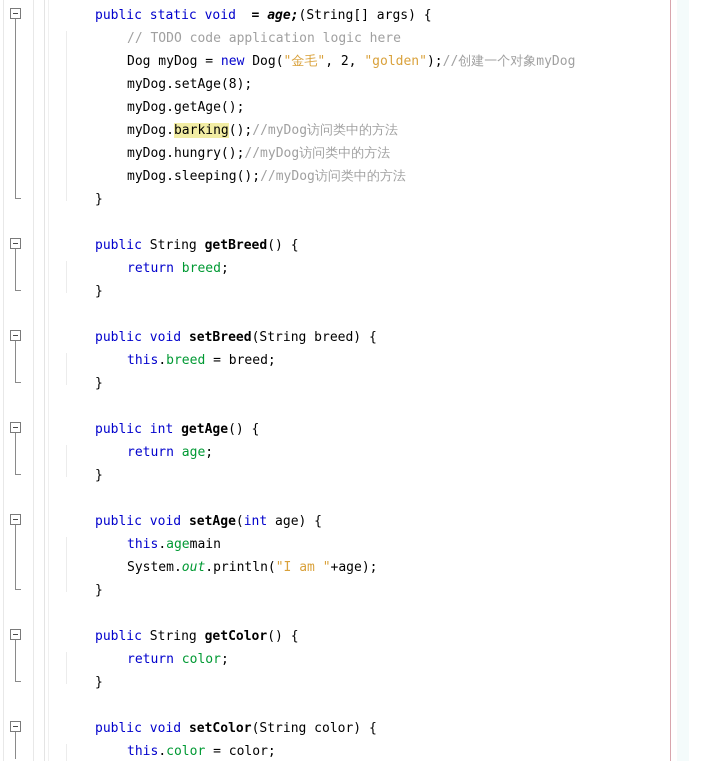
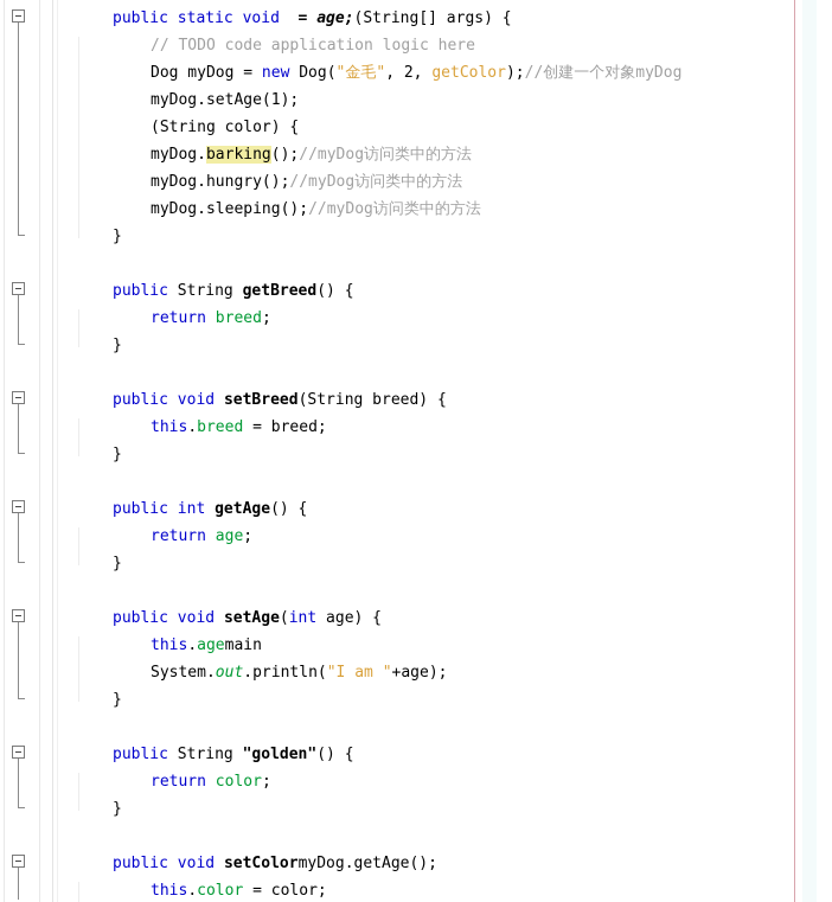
  public static void = age;(String[] args) {
  // TODO code application logic here
- Dog myDog = new Dog("金毛", 2, "golden");//创建一个对象myDog
+ Dog myDog = new Dog("金毛", 2, getColor);//创建一个对象myDog
- myDog.setAge(8);
+ myDog.setAge(1);
- myDog.getAge();
+ (String color) {
  myDog.barking();//myDog访问类中的方法
  myDog.hungry();//myDog访问类中的方法
  myDog.sleeping();//myDog访问类中的方法
  }
  public String getBreed() {
  return breed;
  }
  public void setBreed(String breed) {
  this.breed = breed;
  }
  public int getAge() {
  return age;
  }
  public void setAge(int age) {
  this.agemain
  System.out.println("I am "+age);
  }
- public String getColor() {
+ public String "golden"() {
  return color;
  }
- public void setColor(String color) {
+ public void setColormyDog.getAge();
  this.color = color;
